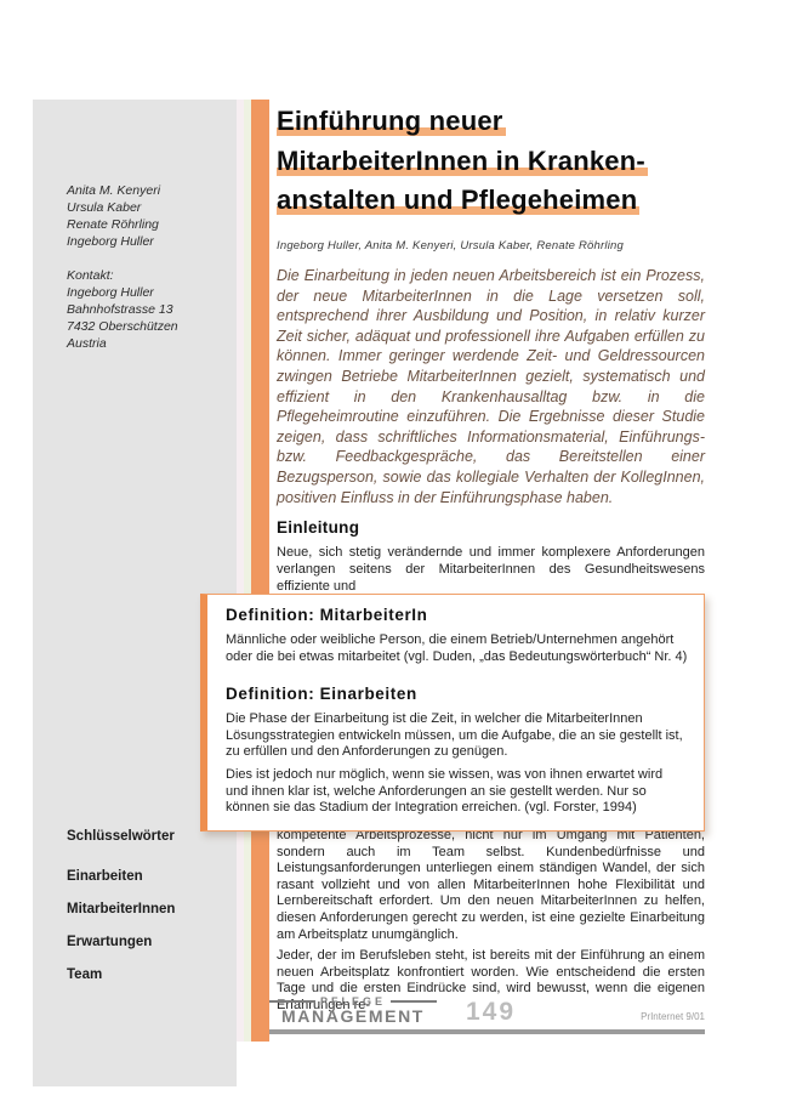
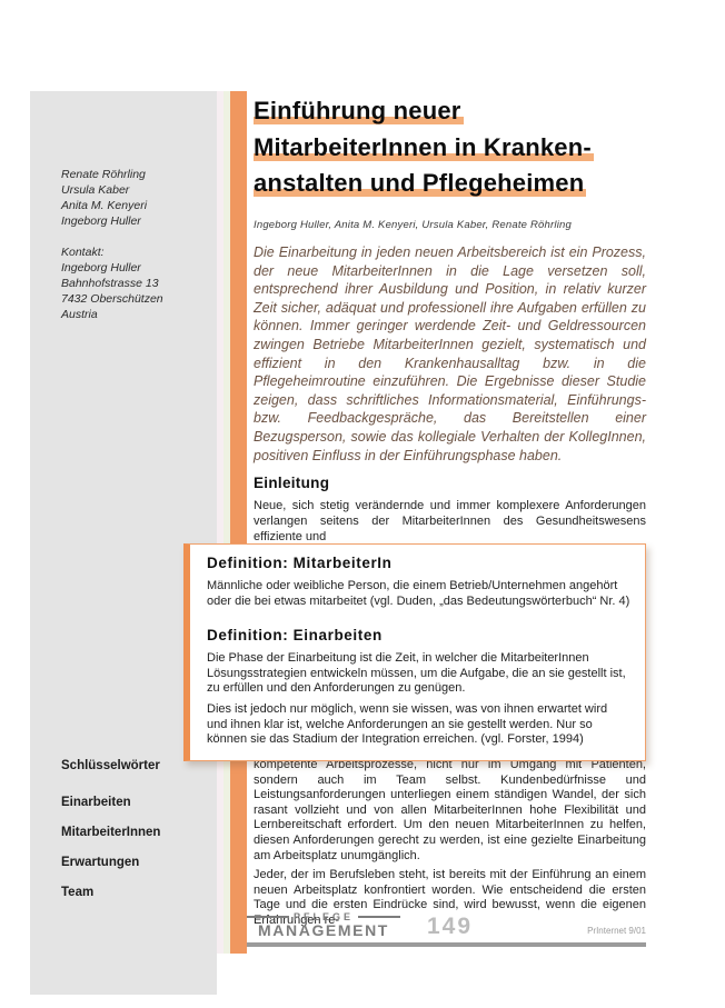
- Anita M. Kenyeri
+ Renate Röhrling
  Ursula Kaber
- Renate Röhrling
+ Anita M. Kenyeri
  Ingeborg Huller
  Kontakt:
  Ingeborg Huller
  Bahnhofstrasse 13
  7432 Oberschützen
  Austria
  Schlüsselwörter
  Einarbeiten
  MitarbeiterInnen
  Erwartungen
  Team
  Einführung neuer
  MitarbeiterInnen in Kranken-
  anstalten und Pflegeheimen
  Ingeborg Huller, Anita M. Kenyeri, Ursula Kaber, Renate Röhrling
  Die Einarbeitung in jeden neuen Arbeitsbereich ist ein Prozess, der neue MitarbeiterInnen in die Lage versetzen soll, entsprechend ihrer Ausbildung und Position, in relativ kurzer Zeit sicher, adäquat und professionell ihre Aufgaben erfüllen zu können. Immer geringer werdende Zeit- und Geldressourcen zwingen Betriebe MitarbeiterInnen gezielt, systematisch und effizient in den Krankenhausalltag bzw. in die Pflegeheimroutine einzuführen. Die Ergebnisse dieser Studie zeigen, dass schriftliches Informationsmaterial, Einführungs- bzw. Feedbackgespräche, das Bereitstellen einer Bezugsperson, sowie das kollegiale Verhalten der KollegInnen, positiven Einfluss in der Einführungsphase haben.
  Einleitung
  Neue, sich stetig verändernde und immer komplexere Anforderungen verlangen seitens der MitarbeiterInnen des Gesundheitswesens effiziente und
  Definition: MitarbeiterIn
  Männliche oder weibliche Person, die einem Betrieb/Unternehmen angehört oder die bei etwas mitarbeitet (vgl. Duden, „das Bedeutungswörterbuch“ Nr. 4)
  Definition: Einarbeiten
  Die Phase der Einarbeitung ist die Zeit, in welcher die MitarbeiterInnen Lösungsstrategien entwickeln müssen, um die Aufgabe, die an sie gestellt ist, zu erfüllen und den Anforderungen zu genügen.
  Dies ist jedoch nur möglich, wenn sie wissen, was von ihnen erwartet wird und ihnen klar ist, welche Anforderungen an sie gestellt werden. Nur so können sie das Stadium der Integration erreichen. (vgl. Forster, 1994)
  kompetente Arbeitsprozesse, nicht nur im Umgang mit Patienten, sondern auch im Team selbst. Kundenbedürfnisse und Leistungsanforderungen unterliegen einem ständigen Wandel, der sich rasant vollzieht und von allen MitarbeiterInnen hohe Flexibilität und Lernbereitschaft erfordert. Um den neuen MitarbeiterInnen zu helfen, diesen Anforderungen gerecht zu werden, ist eine gezielte Einarbeitung am Arbeitsplatz unumgänglich.
  Jeder, der im Berufsleben steht, ist bereits mit der Einführung an einem neuen Arbeitsplatz konfrontiert worden. Wie entscheidend die ersten Tage und die ersten Eindrücke sind, wird bewusst, wenn die eigenen Erfahrungen re-
  PFLEGE
  MANAGEMENT
  149
  PrInternet 9/01
